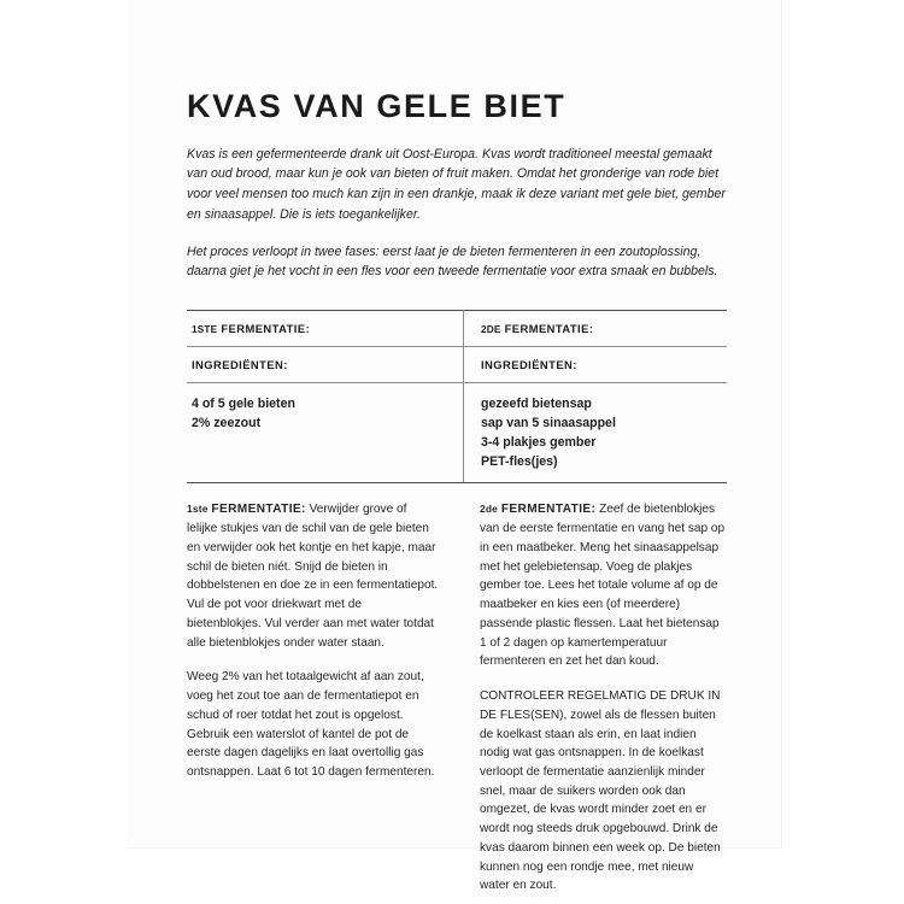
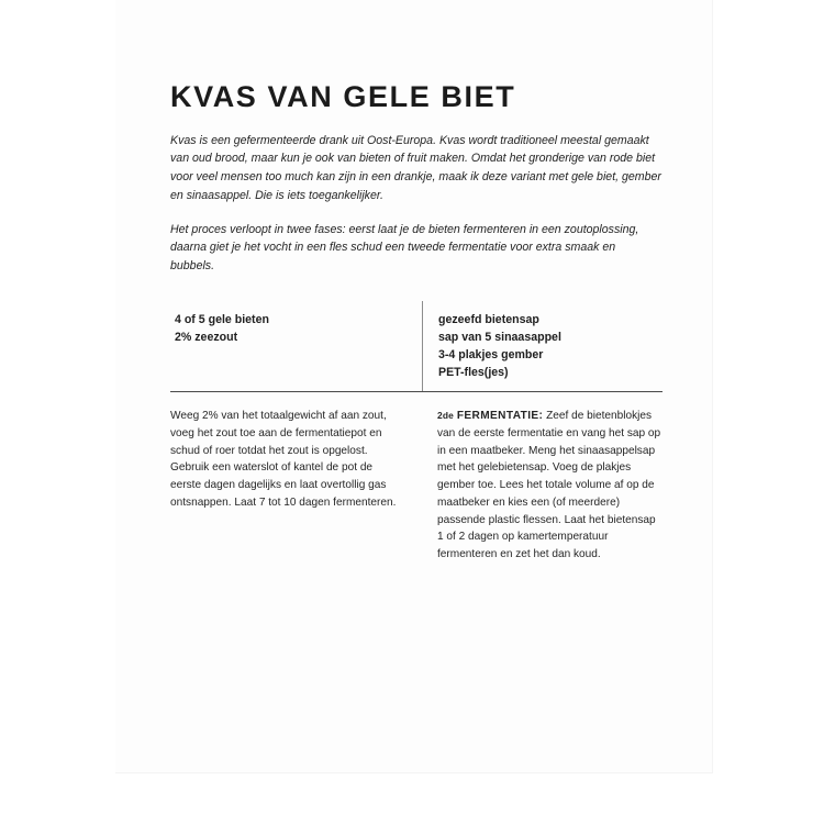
  KVAS VAN GELE BIET
  Kvas is een gefermenteerde drank uit Oost-Europa. Kvas wordt traditioneel meestal gemaakt van oud brood, maar kun je ook van bieten of fruit maken. Omdat het gronderige van rode biet voor veel mensen too much kan zijn in een drankje, maak ik deze variant met gele biet, gember en sinaasappel. Die is iets toegankelijker.
- Het proces verloopt in twee fases: eerst laat je de bieten fermenteren in een zoutoplossing, daarna giet je het vocht in een fles voor een tweede fermentatie voor extra smaak en bubbels.
+ Het proces verloopt in twee fases: eerst laat je de bieten fermenteren in een zoutoplossing, daarna giet je het vocht in een fles schud een tweede fermentatie voor extra smaak en bubbels.
- 1STE FERMENTATIE:	2DE FERMENTATIE:
- INGREDIËNTEN:	INGREDIËNTEN:
  4 of 5 gele bieten 2% zeezout	gezeefd bietensap sap van 5 sinaasappel 3-4 plakjes gember PET-fles(jes)
- 1ste FERMENTATIE: Verwijder grove of lelijke stukjes van de schil van de gele bieten en verwijder ook het kontje en het kapje, maar schil de bieten niét. Snijd de bieten in dobbelstenen en doe ze in een fermentatiepot. Vul de pot voor driekwart met de bietenblokjes. Vul verder aan met water totdat alle bietenblokjes onder water staan.
- Weeg 2% van het totaalgewicht af aan zout, voeg het zout toe aan de fermentatiepot en schud of roer totdat het zout is opgelost. Gebruik een waterslot of kantel de pot de eerste dagen dagelijks en laat overtollig gas ontsnappen. Laat 6 tot 10 dagen fermenteren.
+ Weeg 2% van het totaalgewicht af aan zout, voeg het zout toe aan de fermentatiepot en schud of roer totdat het zout is opgelost. Gebruik een waterslot of kantel de pot de eerste dagen dagelijks en laat overtollig gas ontsnappen. Laat 7 tot 10 dagen fermenteren.
  2de FERMENTATIE: Zeef de bietenblokjes van de eerste fermentatie en vang het sap op in een maatbeker. Meng het sinaasappelsap met het gelebietensap. Voeg de plakjes gember toe. Lees het totale volume af op de maatbeker en kies een (of meerdere) passende plastic flessen. Laat het bietensap 1 of 2 dagen op kamertemperatuur fermenteren en zet het dan koud.
- CONTROLEER REGELMATIG DE DRUK IN DE FLES(SEN), zowel als de flessen buiten de koelkast staan als erin, en laat indien nodig wat gas ontsnappen. In de koelkast verloopt de fermentatie aanzienlijk minder snel, maar de suikers worden ook dan omgezet, de kvas wordt minder zoet en er wordt nog steeds druk opgebouwd. Drink de kvas daarom binnen een week op. De bieten kunnen nog een rondje mee, met nieuw water en zout.
